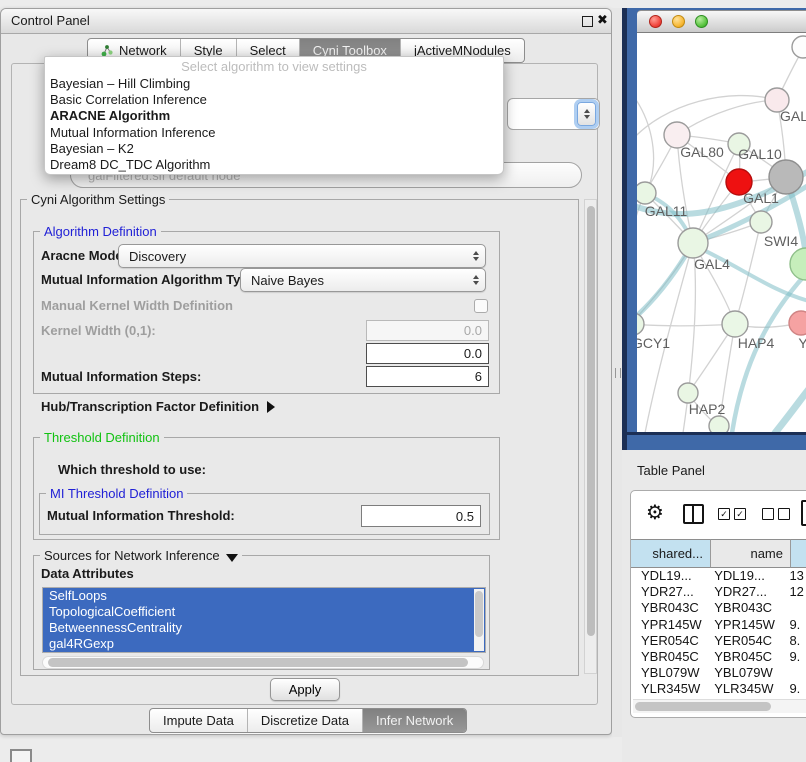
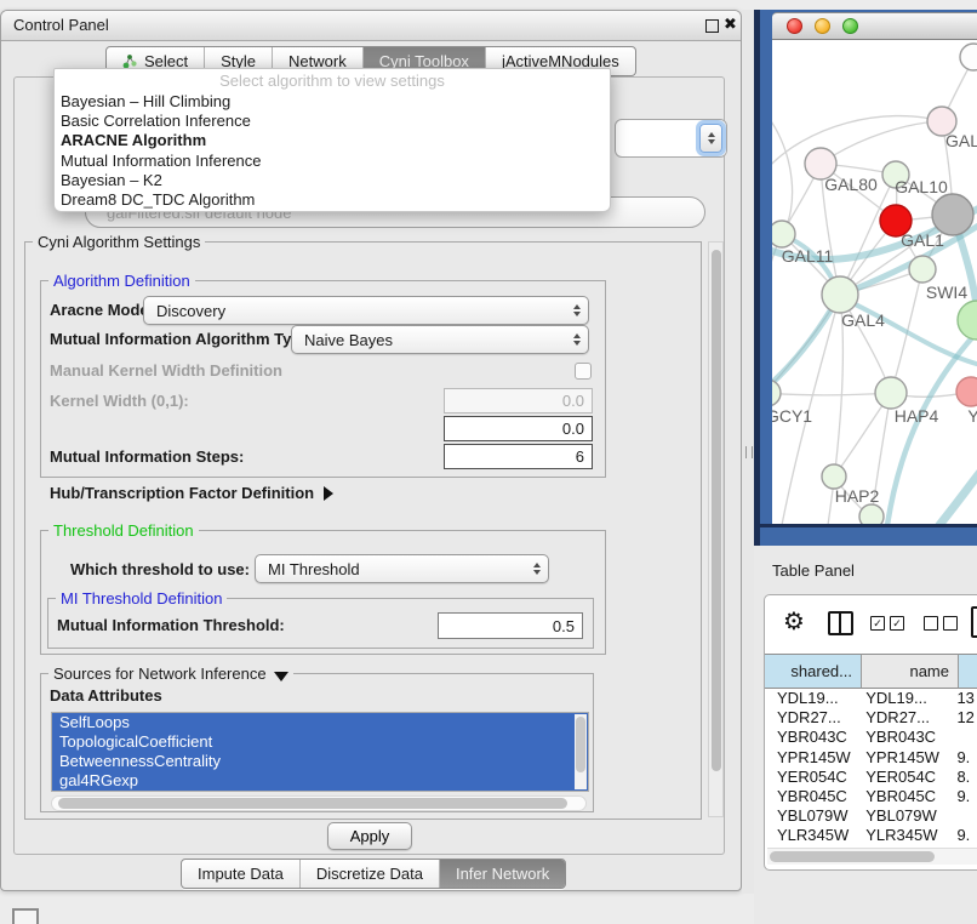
  Control Panel
  ✖
- Network
+ Select
  Style
- Select
+ Network
  Cyni Toolbox
  jActiveMNodules
  galFiltered.sif default node
  Cyni Algorithm Settings
  Algorithm Definition
  Aracne Mod
  Discovery
  Mutual Information Algorithm Ty
  Naive Bayes
  Manual Kernel Width Definition
  Kernel Width (0,1):
  0.0
  0.0
  Mutual Information Steps:
  6
  Hub/Transcription Factor Definition
  Threshold Definition
  Which threshold to use:
+ MI Threshold
  MI Threshold Definition
  Mutual Information Threshold:
  0.5
  Sources for Network Inference
  Data Attributes
  SelfLoops
  TopologicalCoefficient
  BetweennessCentrality
  gal4RGexp
  Apply
  Impute Data
  Discretize Data
  Infer Network
  Select algorithm to view settings
  Bayesian – Hill Climbing
  Basic Correlation Inference
  ARACNE Algorithm
  Mutual Information Inference
  Bayesian – K2
  Dream8 DC_TDC Algorithm
  GAL
  GAL80
  GAL10
  GAL1
  GAL11
  SWI4
  GAL4
  GCY1
  HAP4
  Y
  HAP2
  Table Panel
  ⚙
  ✓
  ✓
  shared...
  name
  YDL19...
  YDL19...
  13
  YDR27...
  YDR27...
  12
  YBR043C
  YBR043C
  YPR145W
  YPR145W
  9.
  YER054C
  YER054C
  8.
  YBR045C
  YBR045C
  9.
  YBL079W
  YBL079W
  YLR345W
  YLR345W
  9.
